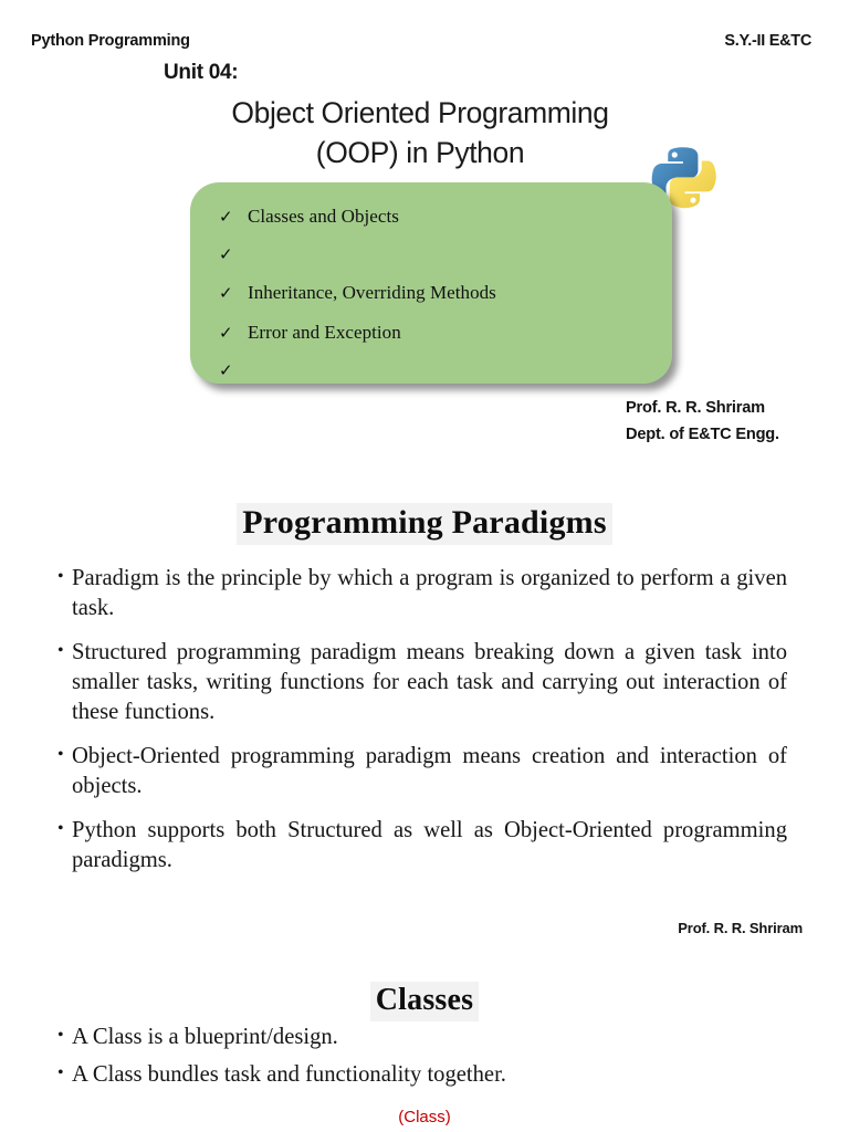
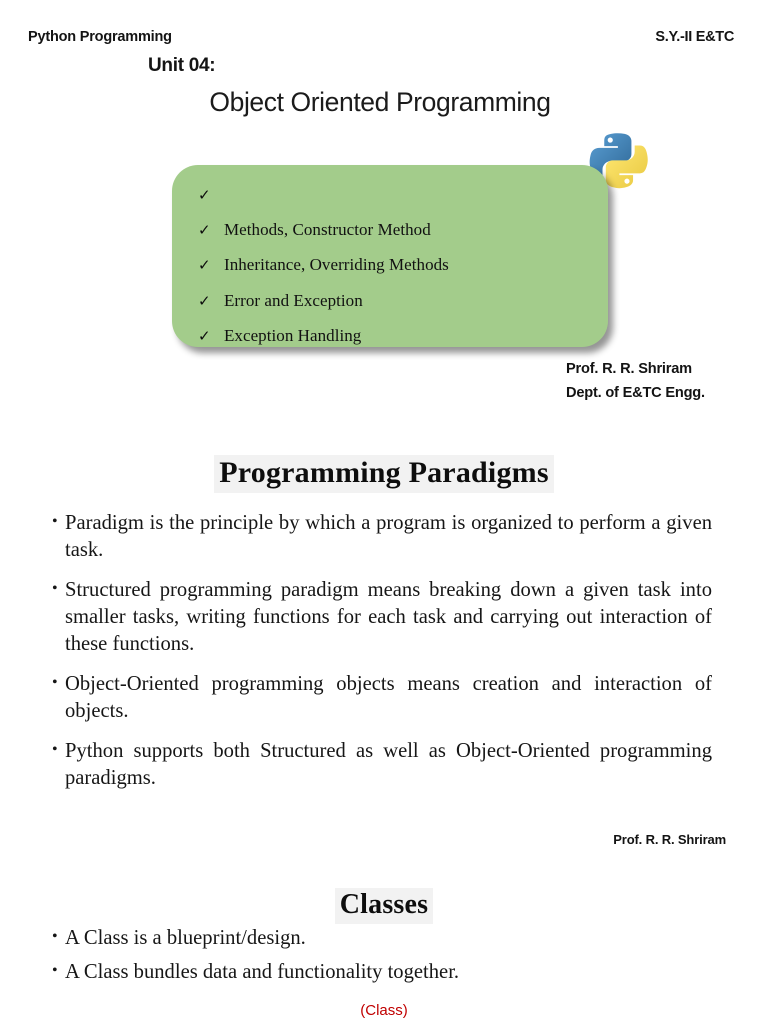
  Python Programming
  S.Y.-II E&TC
  Unit 04:
  Object Oriented Programming
- (OOP) in Python
  ✓
- Classes and Objects
  ✓
+ Methods, Constructor Method
  ✓
  Inheritance, Overriding Methods
  ✓
  Error and Exception
  ✓
+ Exception Handling
  Prof. R. R. Shriram
  Dept. of E&TC Engg.
  Programming Paradigms
  •
  Paradigm is the principle by which a program is organized to perform a given task.
  •
  Structured programming paradigm means breaking down a given task into smaller tasks, writing functions for each task and carrying out interaction of these functions.
  •
- Object-Oriented programming paradigm means creation and interaction of objects.
+ Object-Oriented programming objects means creation and interaction of objects.
  •
  Python supports both Structured as well as Object-Oriented programming paradigms.
  Prof. R. R. Shriram
  Classes
  •
  A Class is a blueprint/design.
  •
- A Class bundles task and functionality together.
+ A Class bundles data and functionality together.
  (Class)
